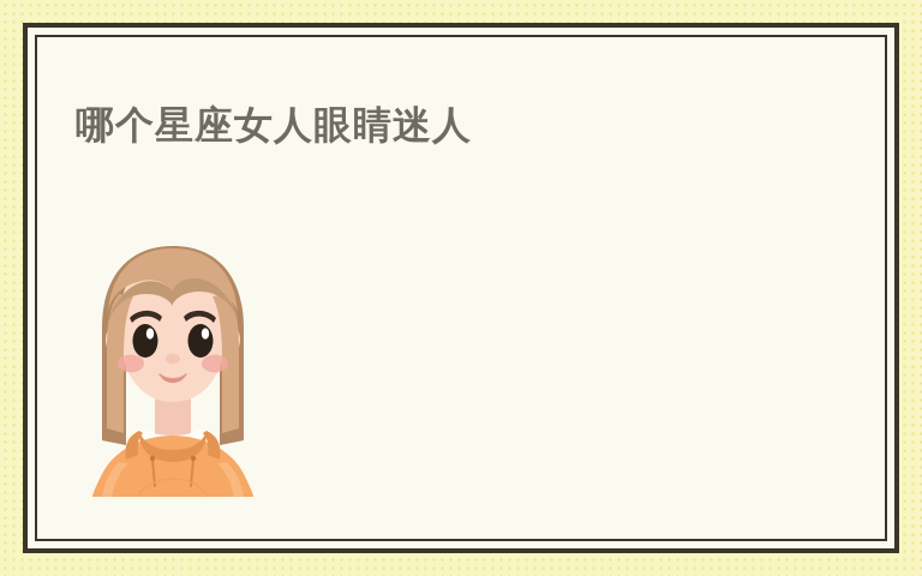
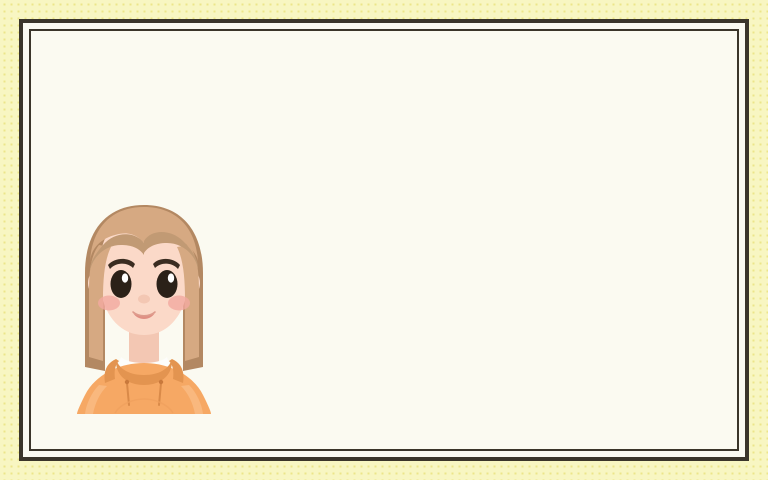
- 哪个星座女人眼睛迷人
